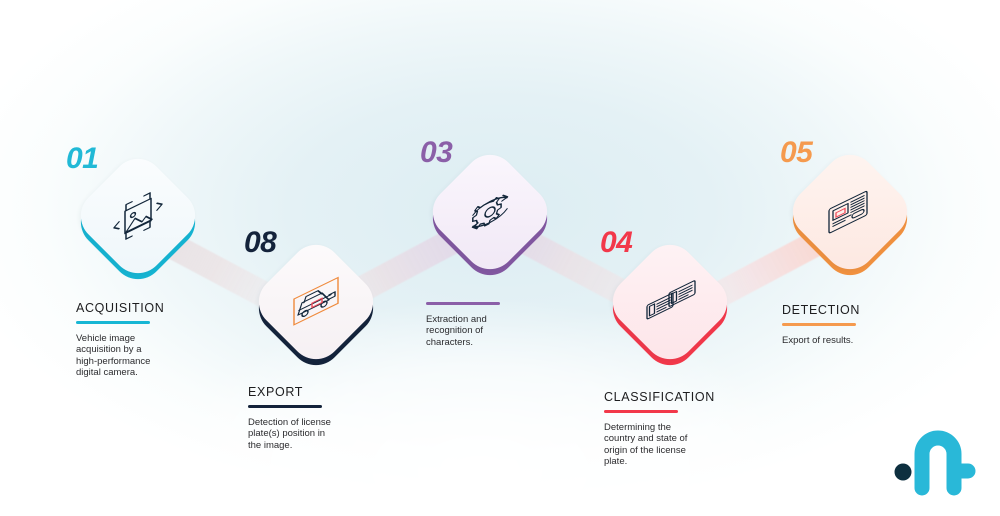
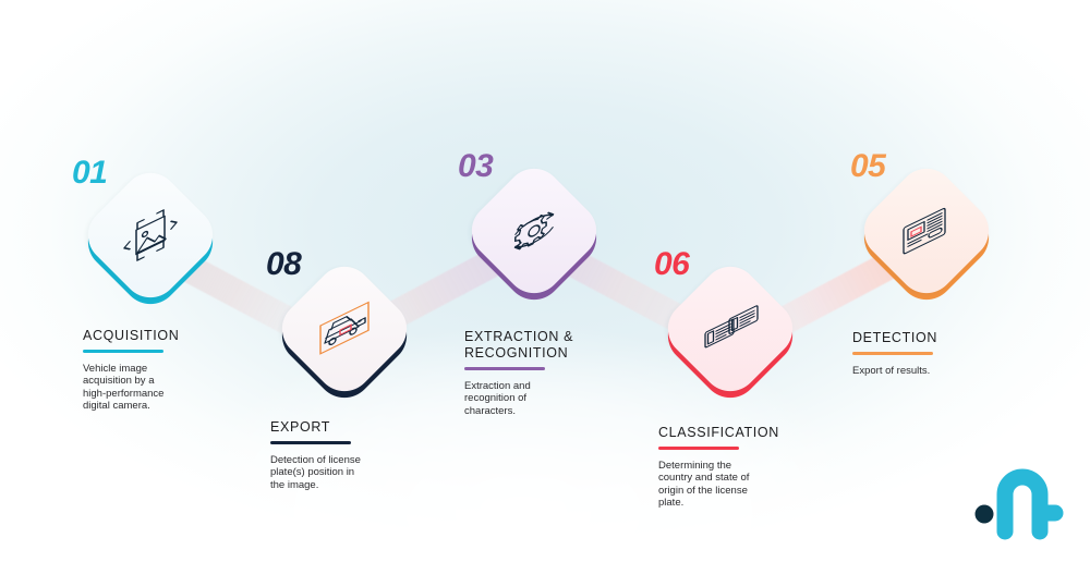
  01
  ACQUISITION
  Vehicle image
  acquisition by a
  high-performance
  digital camera.
  08
  EXPORT
  Detection of license
  plate(s) position in
  the image.
  03
+ EXTRACTION &
+ RECOGNITION
  Extraction and
  recognition of
  characters.
- 04
+ 06
  CLASSIFICATION
  Determining the
  country and state of
  origin of the license
  plate.
  05
  DETECTION
  Export of results.
